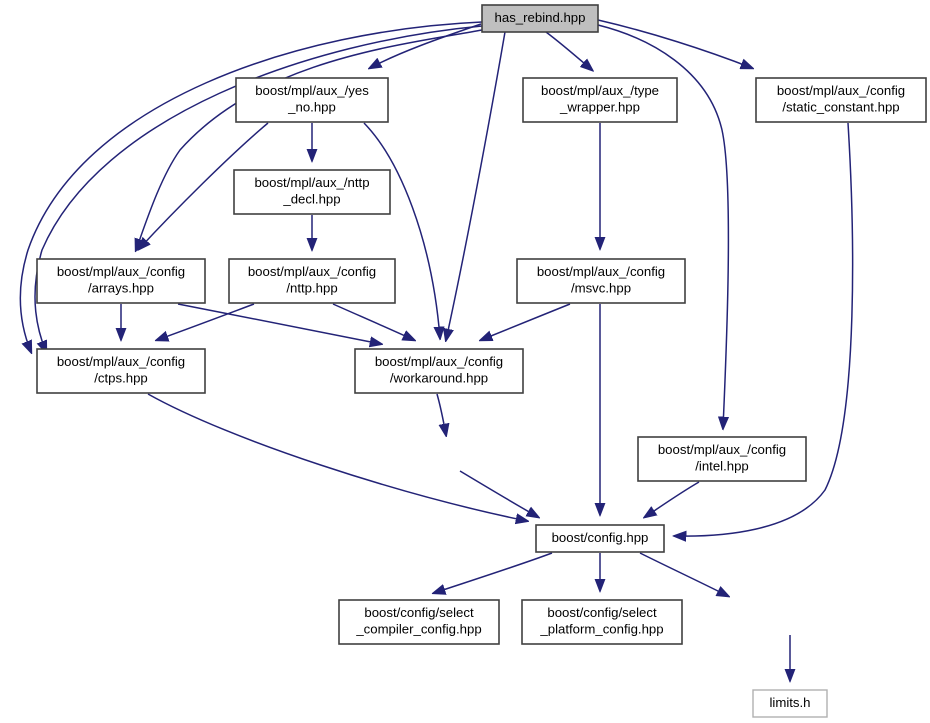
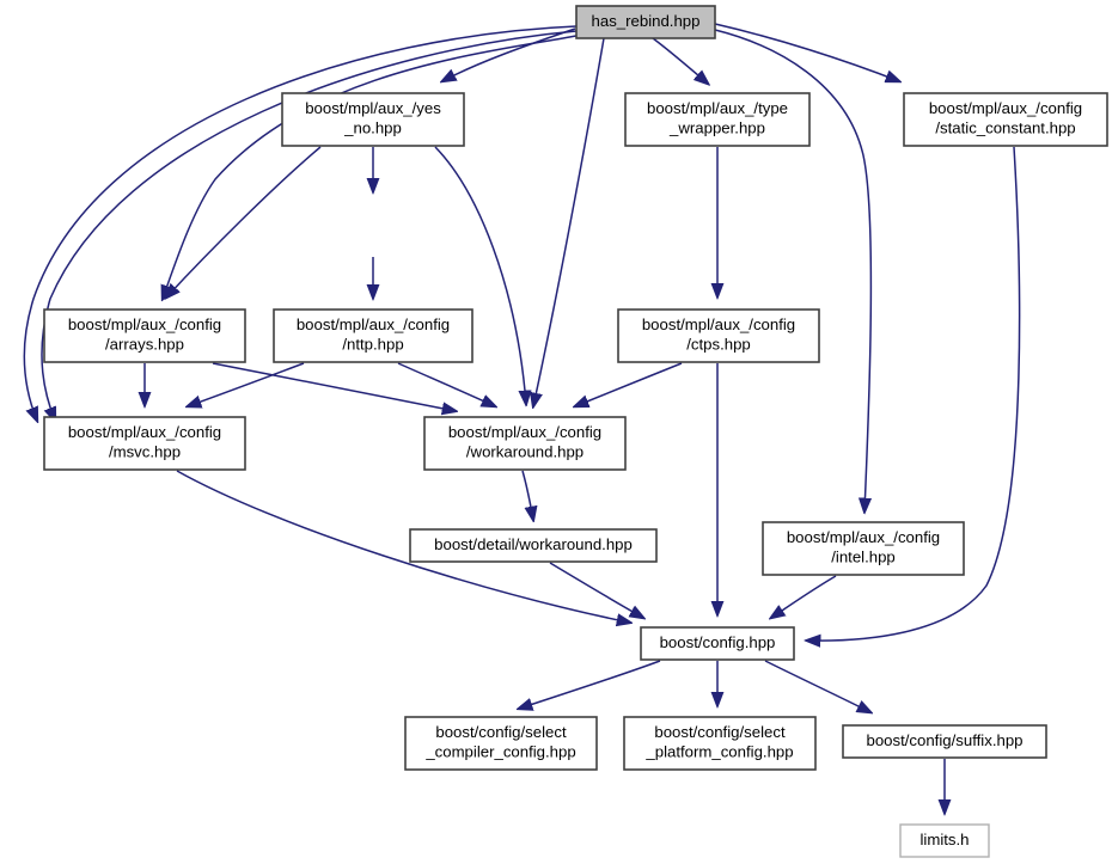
  has_rebind.hpp
  boost/mpl/aux_/yes
  _no.hpp
  boost/mpl/aux_/type
  _wrapper.hpp
  boost/mpl/aux_/config
  /static_constant.hpp
- boost/mpl/aux_/nttp
- _decl.hpp
  boost/mpl/aux_/config
  /arrays.hpp
  boost/mpl/aux_/config
  /nttp.hpp
  boost/mpl/aux_/config
- /msvc.hpp
+ /ctps.hpp
  boost/mpl/aux_/config
- /ctps.hpp
+ /msvc.hpp
  boost/mpl/aux_/config
  /workaround.hpp
+ boost/detail/workaround.hpp
  boost/mpl/aux_/config
  /intel.hpp
  boost/config.hpp
  boost/config/select
  _compiler_config.hpp
  boost/config/select
  _platform_config.hpp
+ boost/config/suffix.hpp
  limits.h
